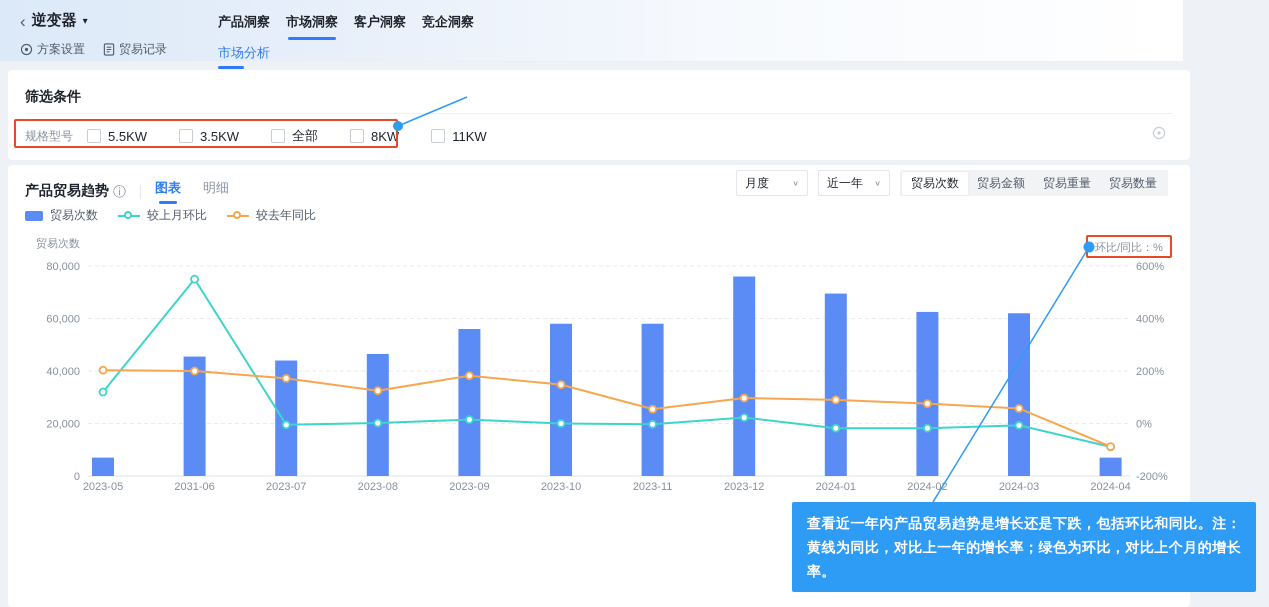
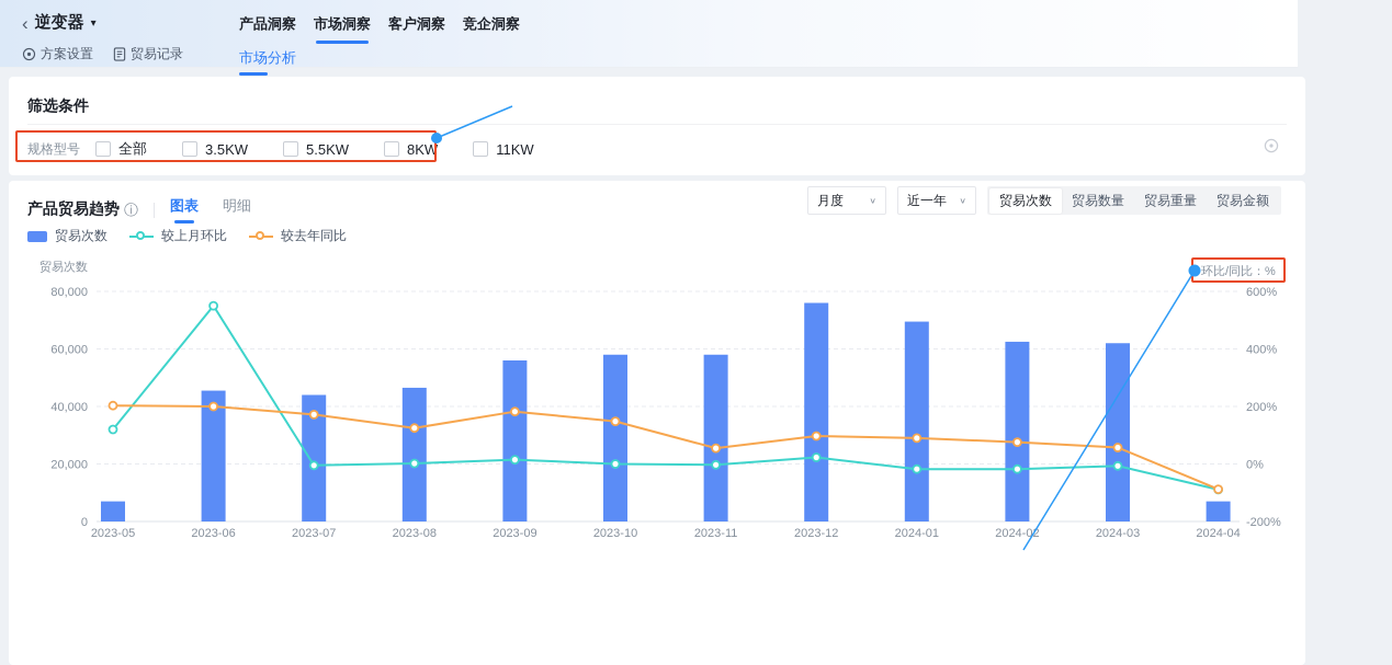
  ‹
  逆变器
  ▾
  方案设置
  贸易记录
  产品洞察
  市场洞察
  客户洞察
  竞企洞察
  市场分析
  筛选条件
  规格型号
- 5.5KW
+ 全部
  3.5KW
- 全部
+ 5.5KW
  8KW
  11KW
  产品贸易趋势
  ⓘ
  图表
  明细
  月度
  ∨
  近一年
  ∨
  贸易次数
- 贸易金额
+ 贸易数量
  贸易重量
- 贸易数量
+ 贸易金额
  贸易次数
  较上月环比
  较去年同比
  80,000
  600%
  60,000
  400%
  40,000
  200%
  20,000
  0%
  0
  -200%
  贸易次数
  环比/同比：%
  2023-05
- 2031-06
+ 2023-06
  2023-07
  2023-08
  2023-09
  2023-10
  2023-11
  2023-12
  2024-01
  2024-02
  2024-03
  2024-04
- 查看近一年内产品贸易趋势是增长还是下跌，包括环比和同比。注：黄线为同比，对比上一年的增长率；绿色为环比，对比上个月的增长率。
